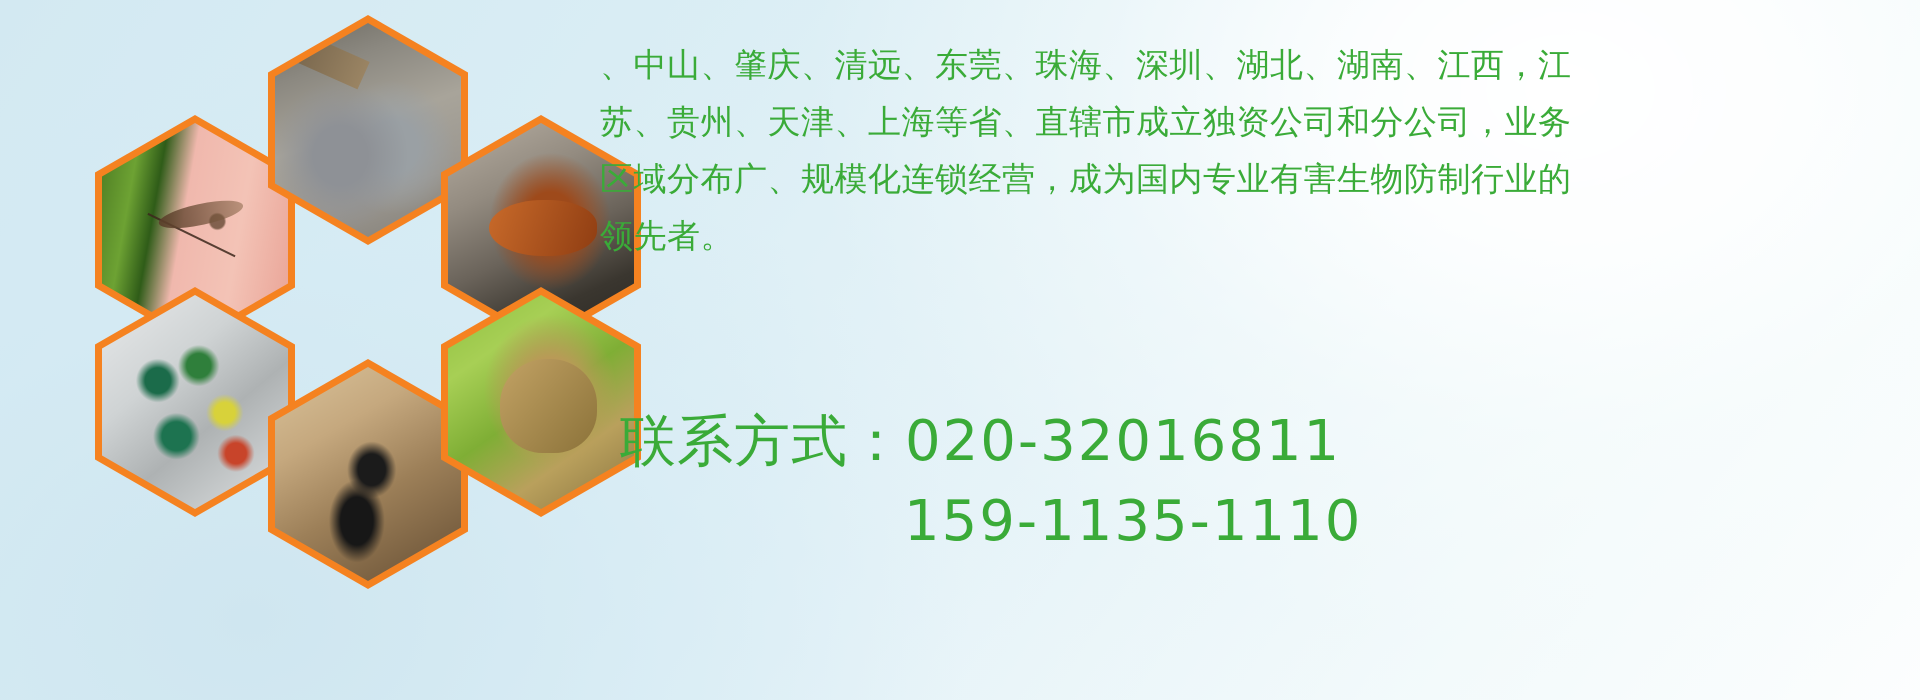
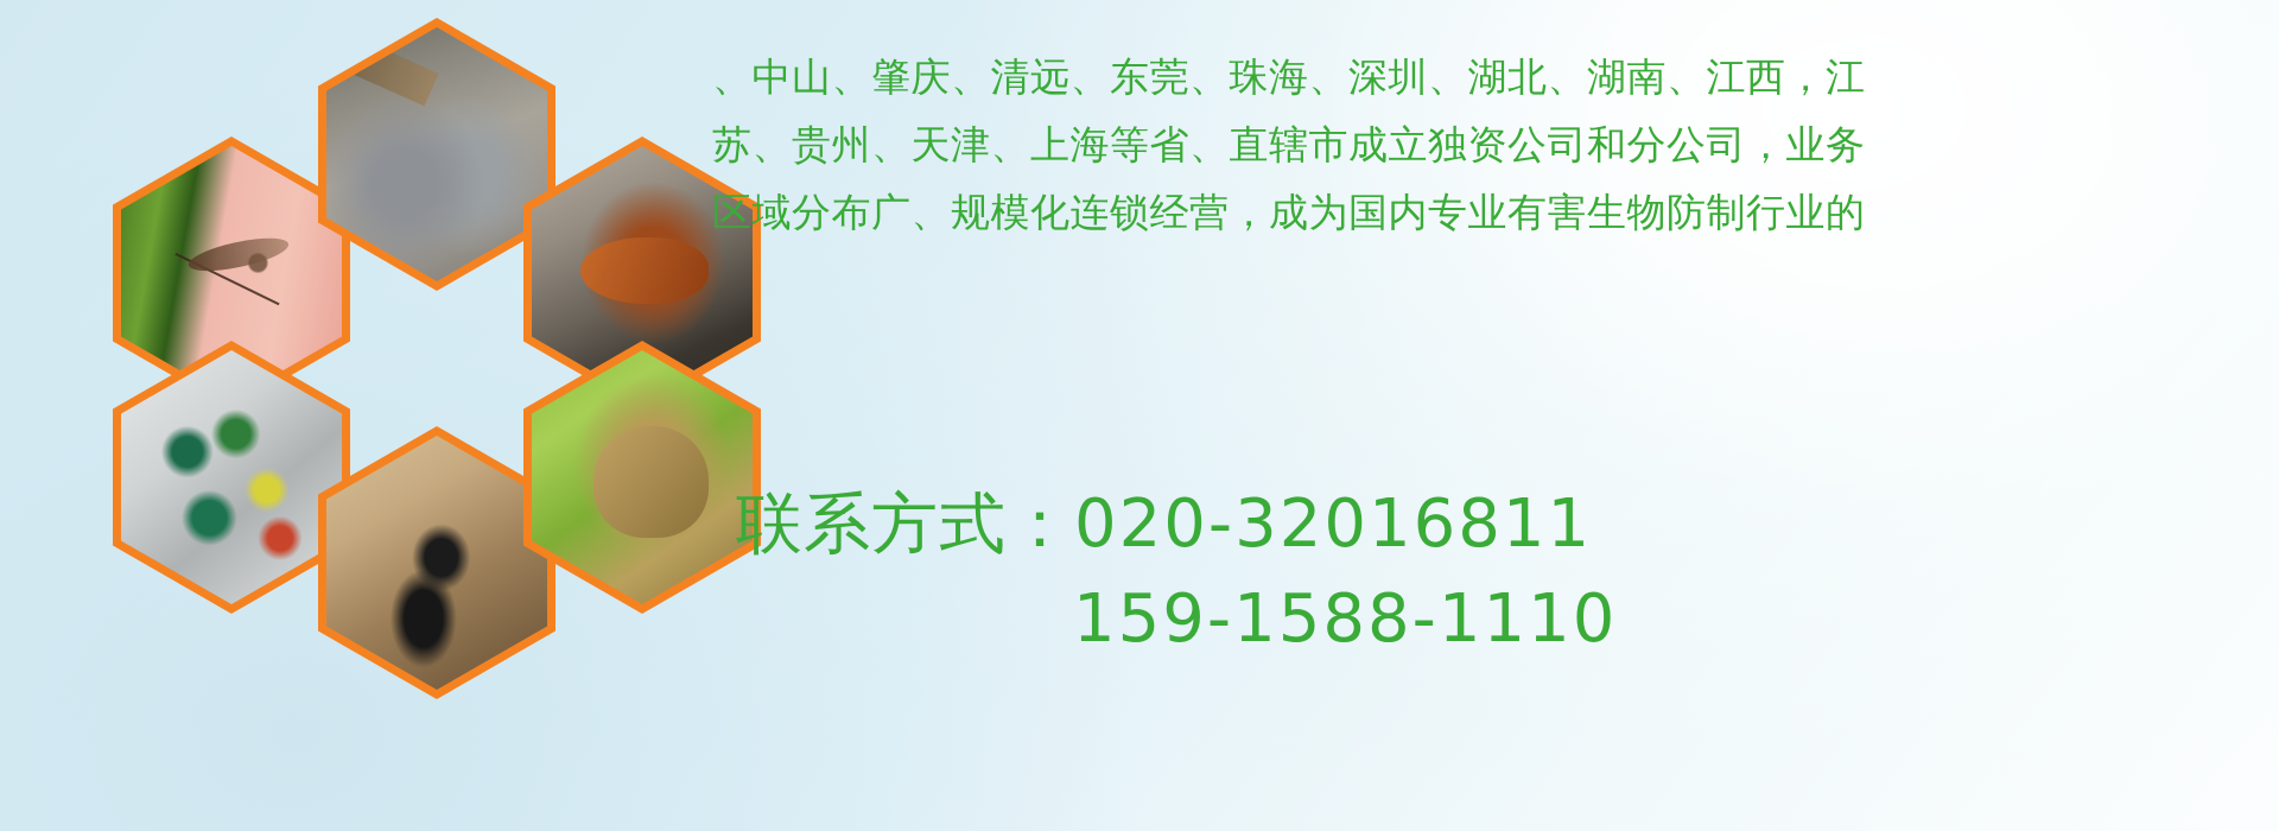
  、中山、肇庆、清远、东莞、珠海、深圳、湖北、湖南、江西，江
  苏、贵州、天津、上海等省、直辖市成立独资公司和分公司，业务
  区域分布广、规模化连锁经营，成为国内专业有害生物防制行业的
- 领先者。
  联系方式：020-32016811
- 159-1135-1110
+ 159-1588-1110
